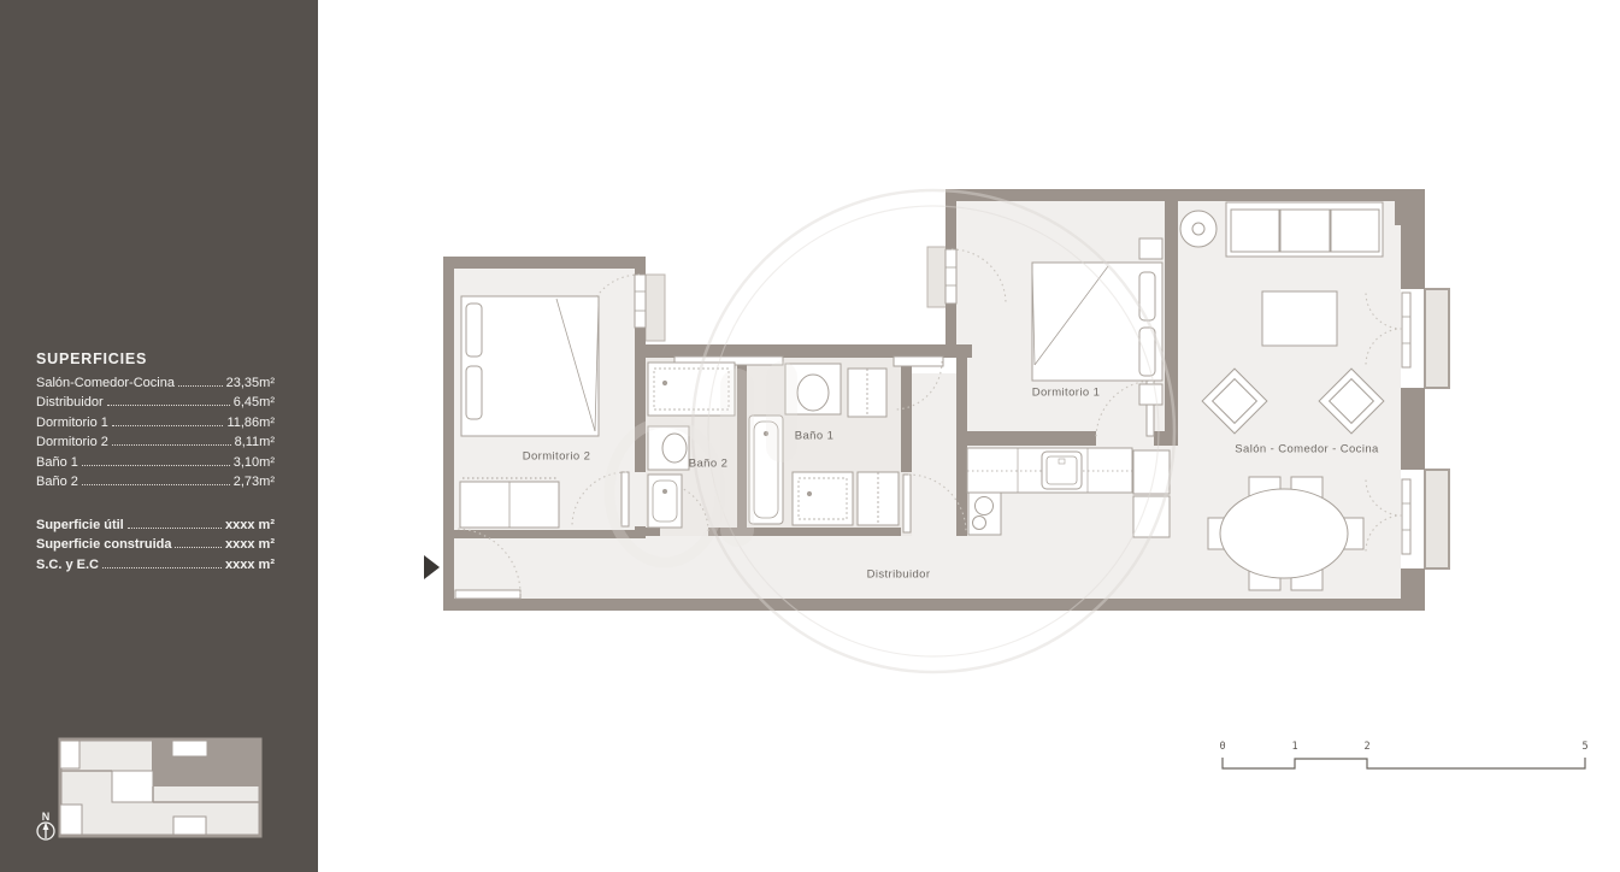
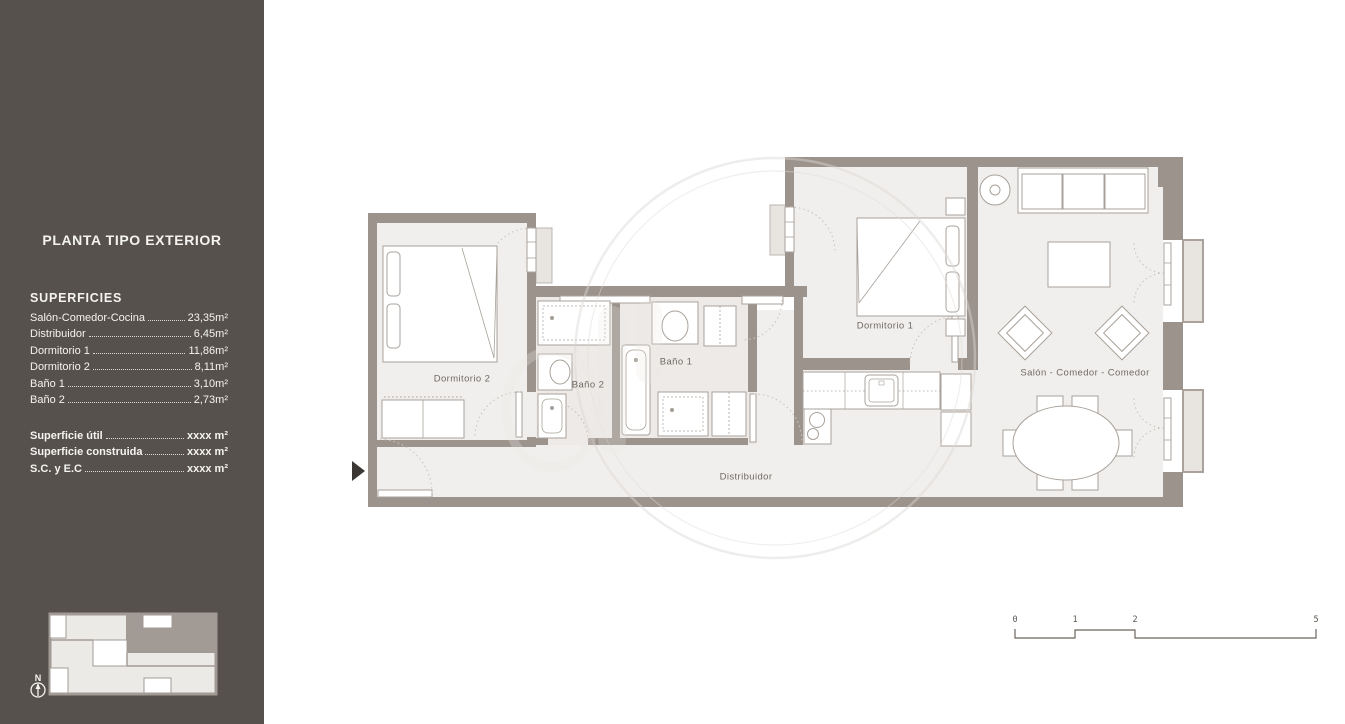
+ PLANTA TIPO EXTERIOR
  SUPERFICIES
  Salón-Comedor-Cocina
  23,35m²
  Distribuidor
  6,45m²
  Dormitorio 1
  11,86m²
  Dormitorio 2
  8,11m²
  Baño 1
  3,10m²
  Baño 2
  2,73m²
  Superficie útil
  xxxx m²
  Superficie construida
  xxxx m²
  S.C. y E.C
  xxxx m²
  N
  Dormitorio 2
  Baño 2
  Baño 1
  Dormitorio 1
- Salón - Comedor - Cocina
+ Salón - Comedor - Comedor
  Distribuidor
  0
  1
  2
  5
